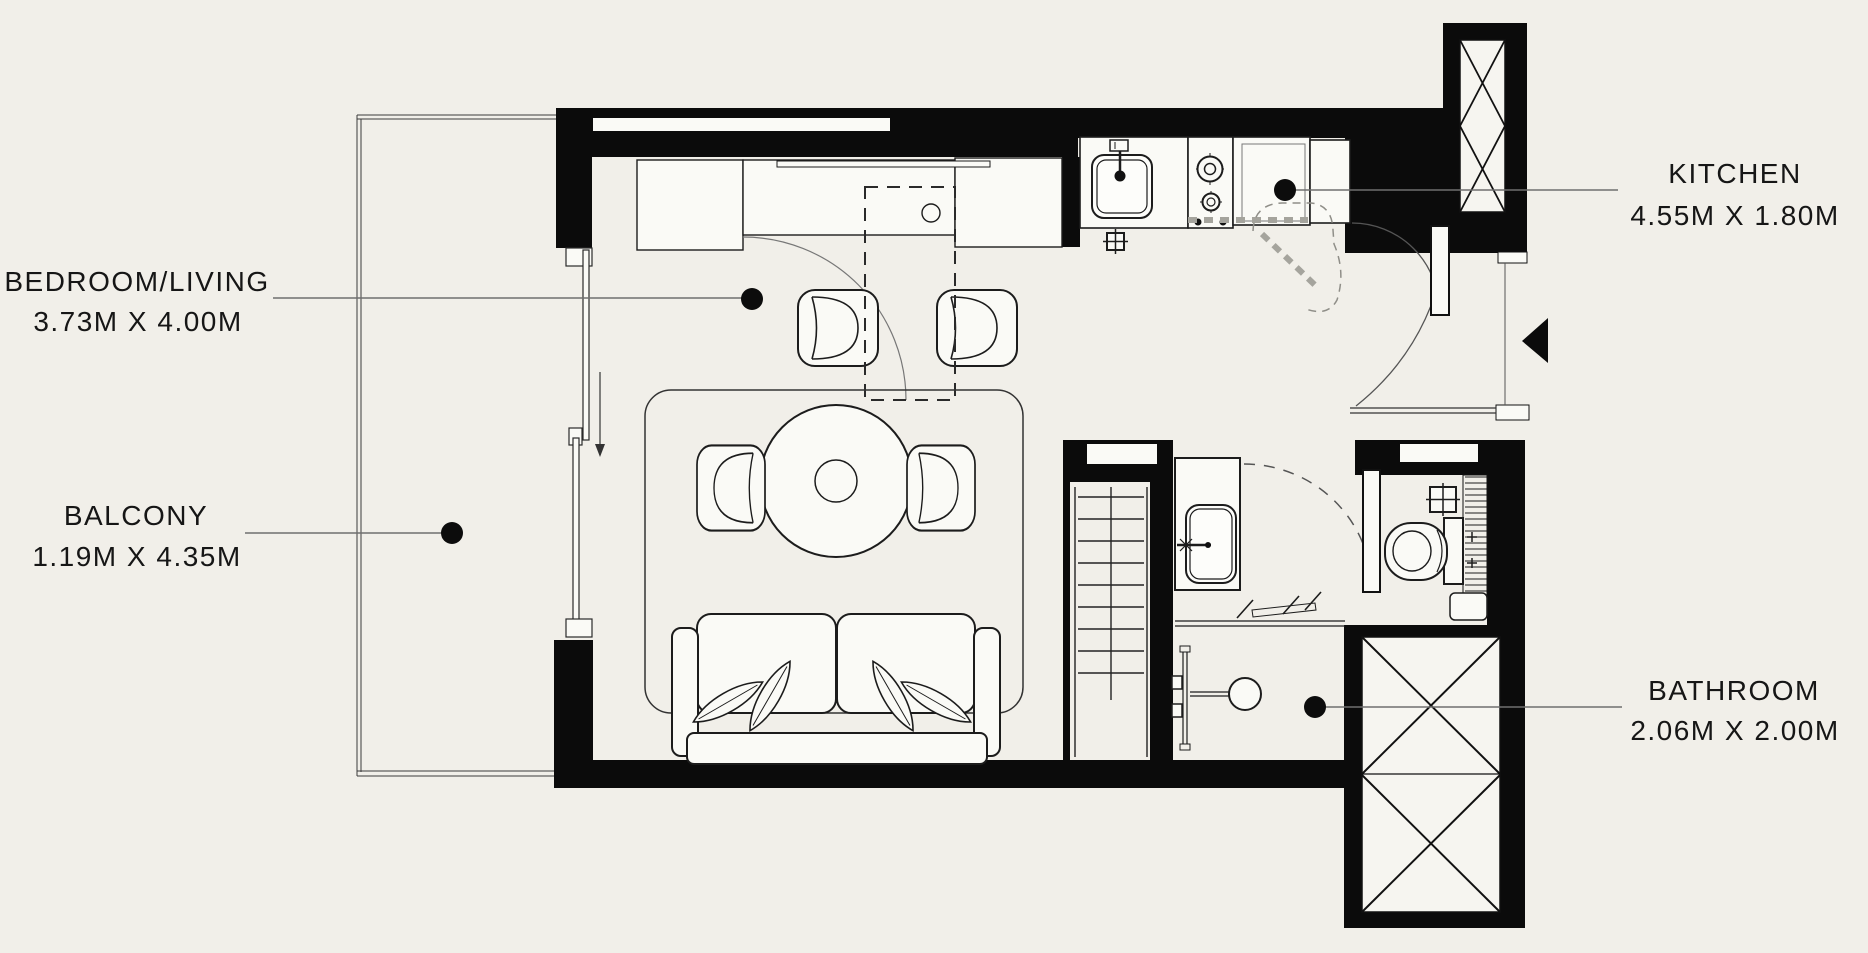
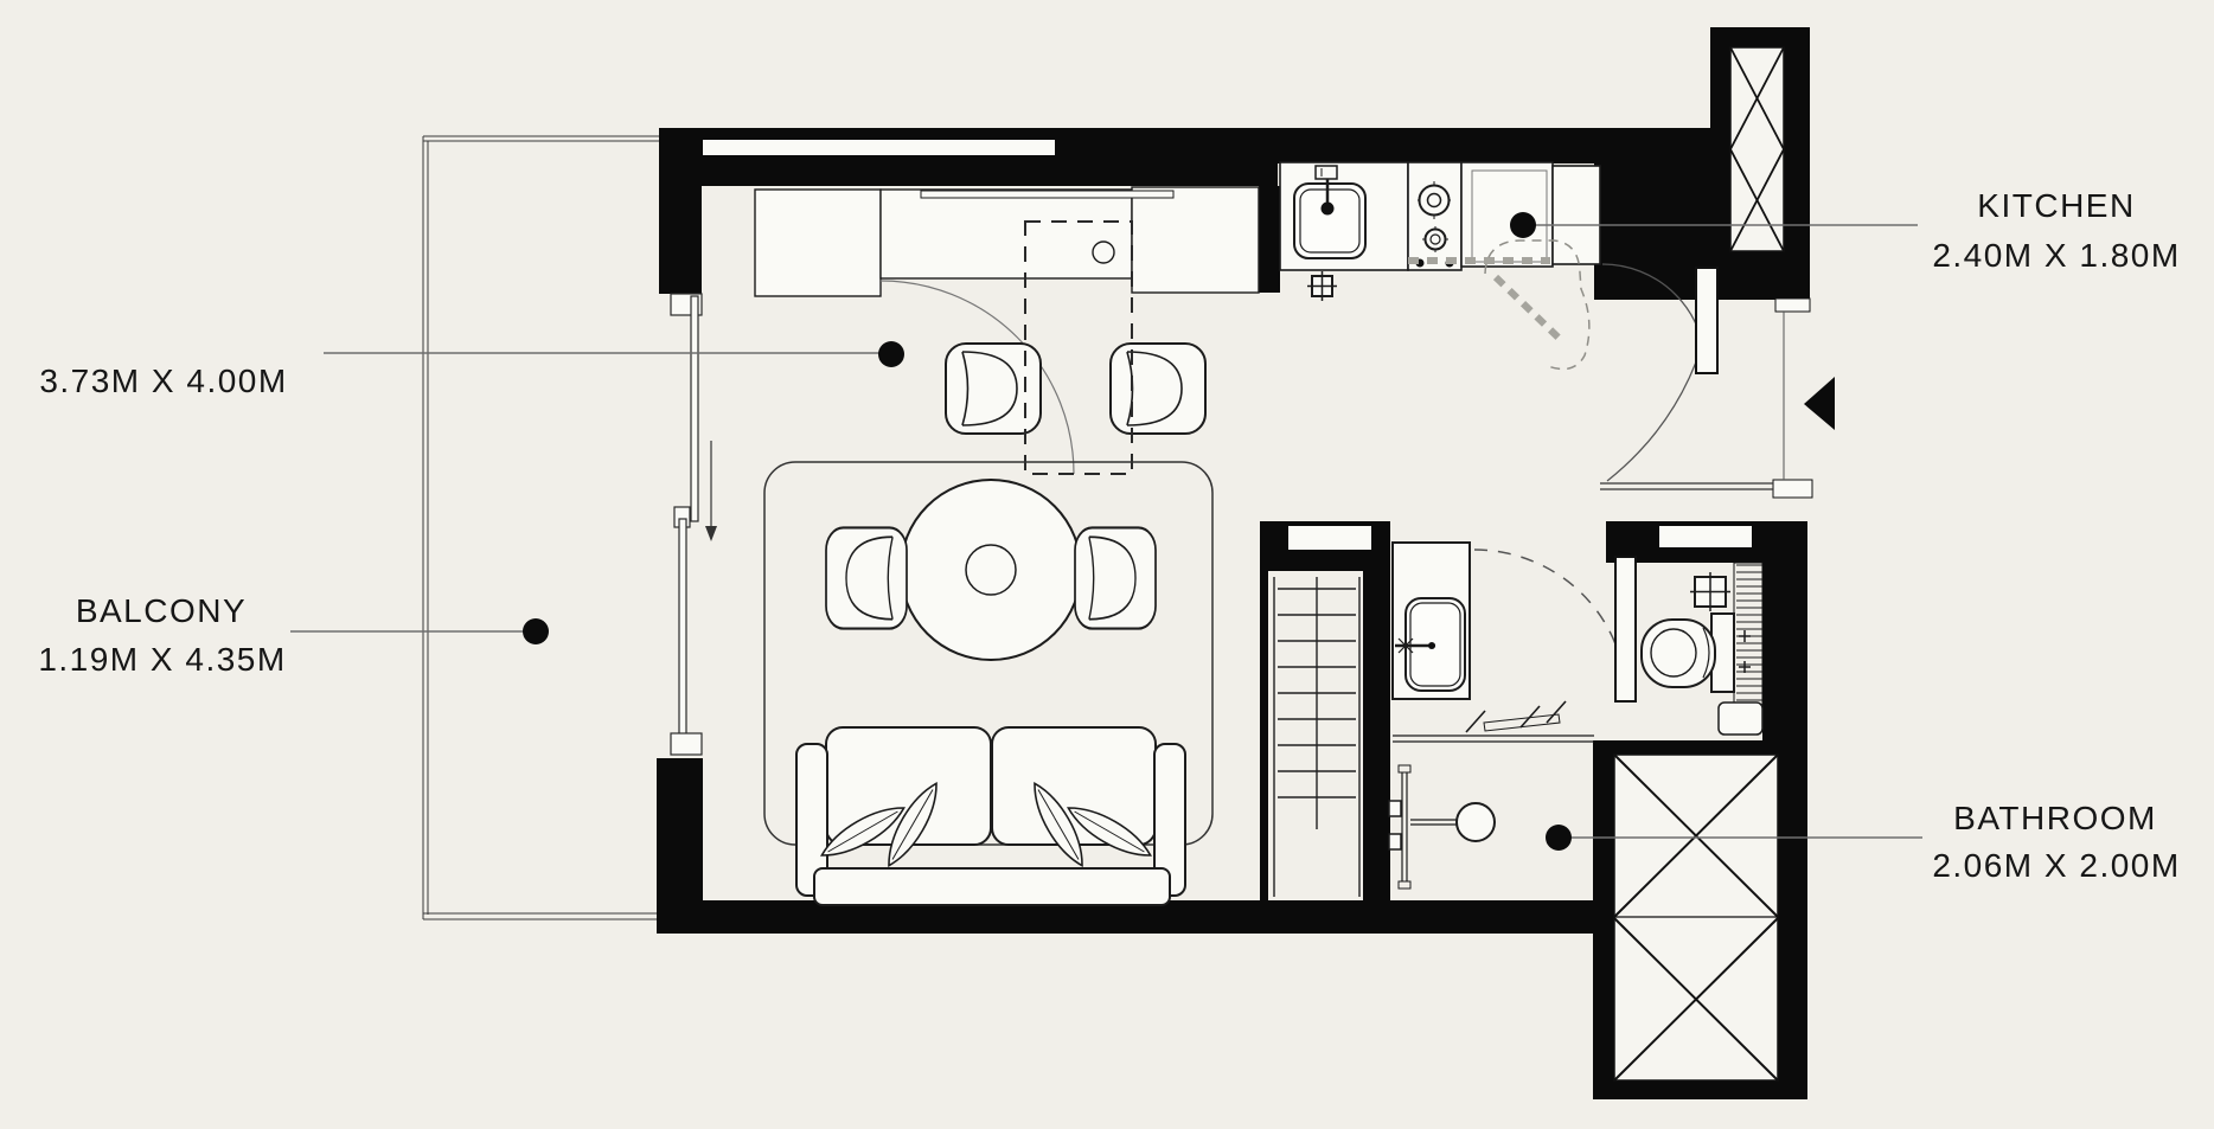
- BEDROOM/LIVING
  3.73M X 4.00M
  BALCONY
  1.19M X 4.35M
  KITCHEN
- 4.55M X 1.80M
+ 2.40M X 1.80M
  BATHROOM
  2.06M X 2.00M
